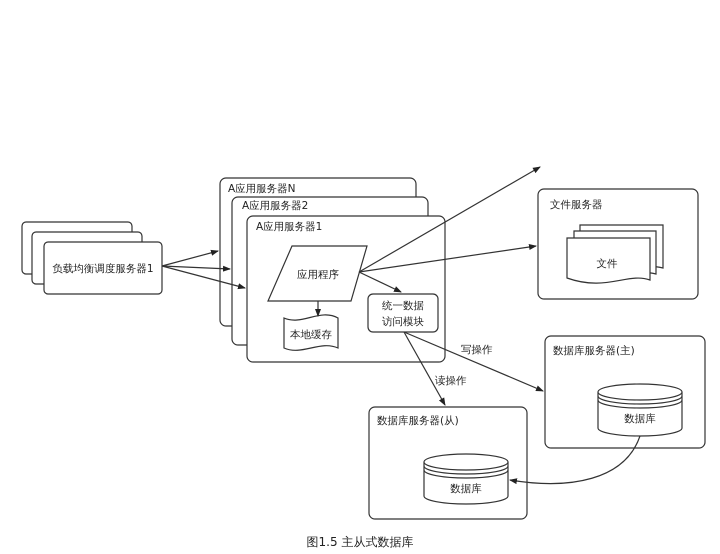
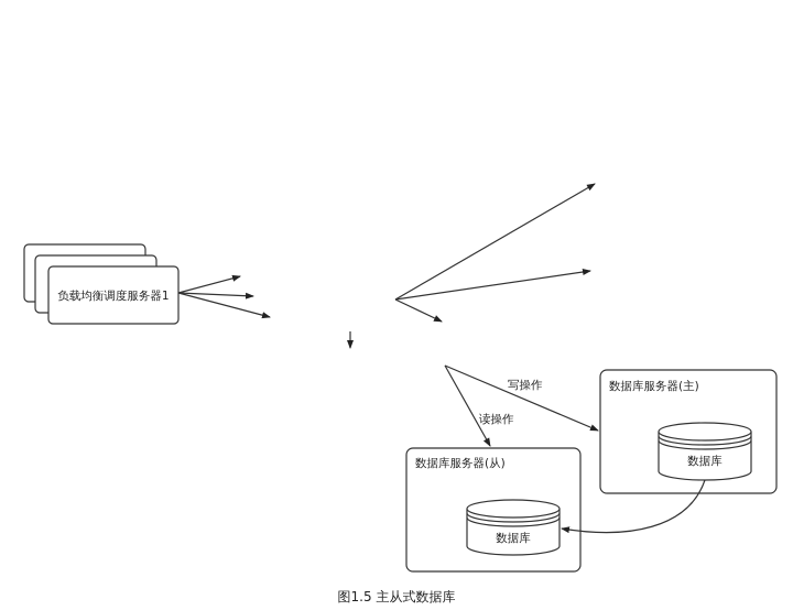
  负载均衡调度服务器1
- A应用服务器N
- A应用服务器2
- A应用服务器1
- 应用程序
- 本地缓存
- 统一数据
- 访问模块
- 文件服务器
- 文件
  数据库服务器(主)
  数据库
  数据库服务器(从)
  数据库
  写操作
  读操作
  图1.5 主从式数据库
